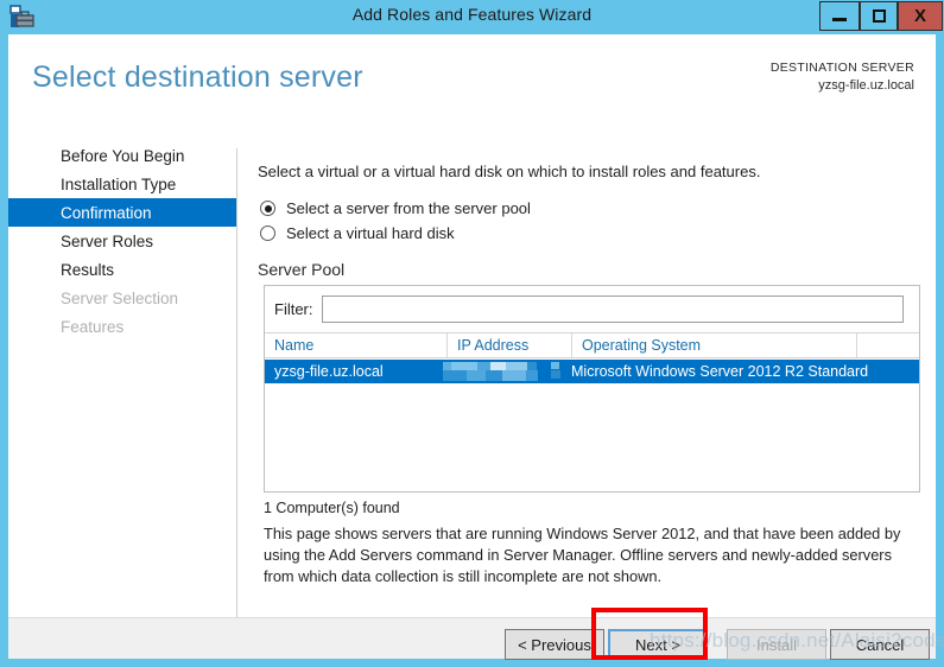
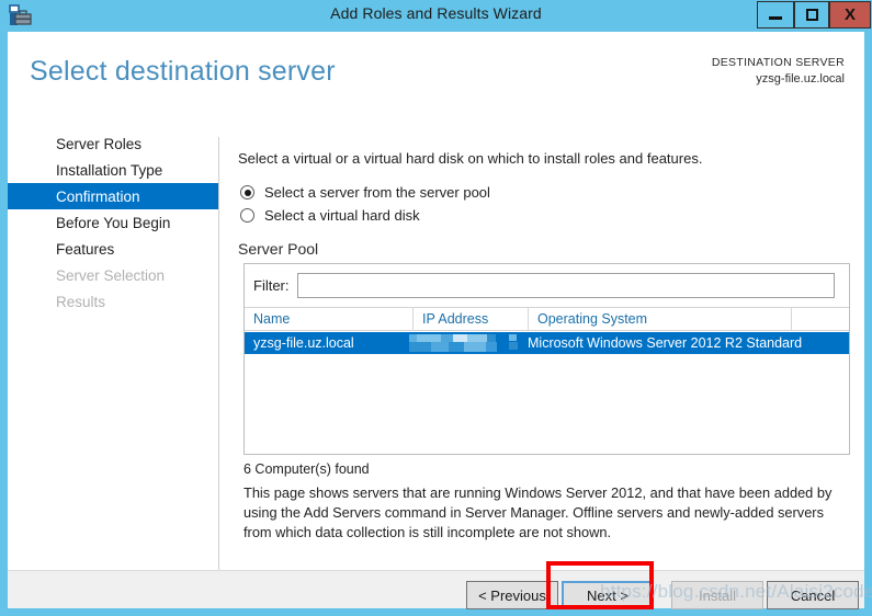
- Add Roles and Features Wizard
+ Add Roles and Results Wizard
  X
  Select destination server
  DESTINATION SERVER
  yzsg-file.uz.local
- Before You Begin
+ Server Roles
  Installation Type
  Confirmation
- Server Roles
+ Before You Begin
- Results
+ Features
  Server Selection
- Features
+ Results
  Select a virtual or a virtual hard disk on which to install roles and features.
  Select a server from the server pool
  Select a virtual hard disk
  Server Pool
  Filter:
  Name
  IP Address
  Operating System
  yzsg-file.uz.local
  Microsoft Windows Server 2012 R2 Standard
- 1 Computer(s) found
+ 6 Computer(s) found
  This page shows servers that are running Windows Server 2012, and that have been added by using the Add Servers command in Server Manager. Offline servers and newly-added servers from which data collection is still incomplete are not shown.
  < Previous
  Next >
  Install
  Cancel
  https://blog.csdn.net/Alaisi2code
